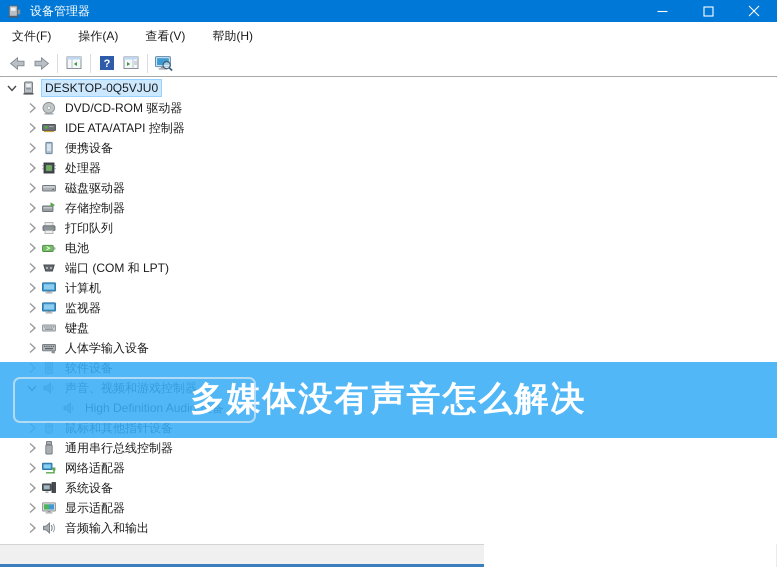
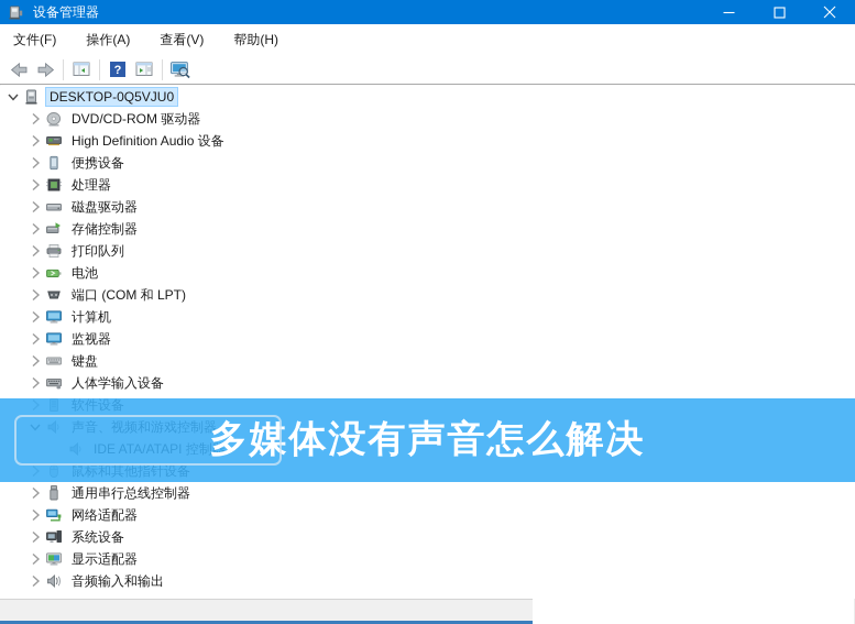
  设备管理器
  文件(F)
  操作(A)
  查看(V)
  帮助(H)
  ?
  DESKTOP-0Q5VJU0
  DVD/CD-ROM 驱动器
- IDE ATA/ATAPI 控制器
+ High Definition Audio 设备
  便携设备
  处理器
  磁盘驱动器
  存储控制器
  打印队列
  电池
  端口 (COM 和 LPT)
  计算机
  监视器
  键盘
  人体学输入设备
  软件设备
  声音、视频和游戏控制器
- High Definition Audio 设备
+ IDE ATA/ATAPI 控制器
  鼠标和其他指针设备
  通用串行总线控制器
  网络适配器
  系统设备
  显示适配器
  音频输入和输出
  多媒体没有声音怎么解决
